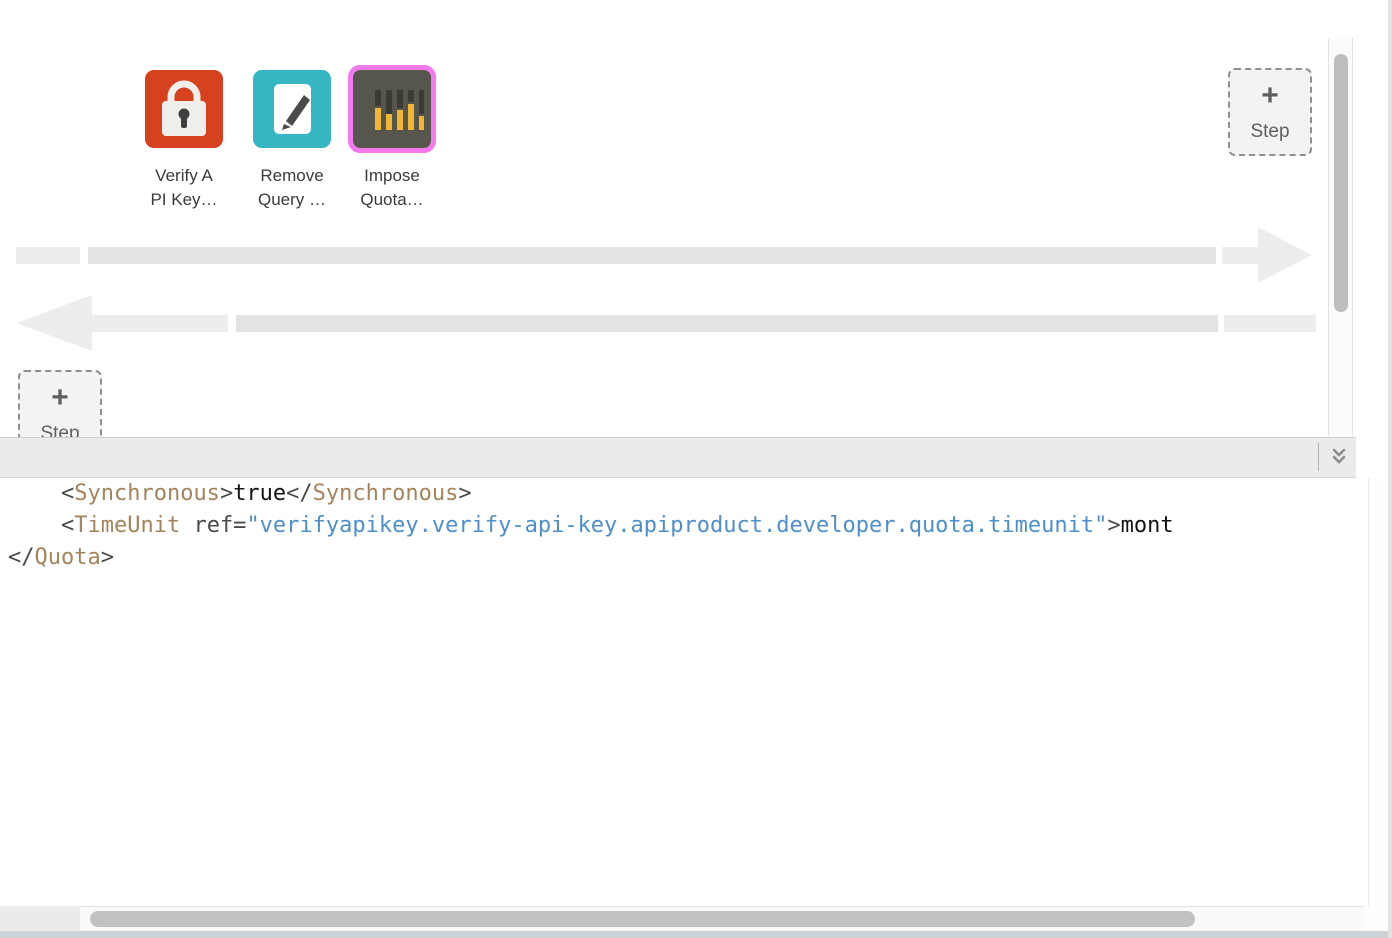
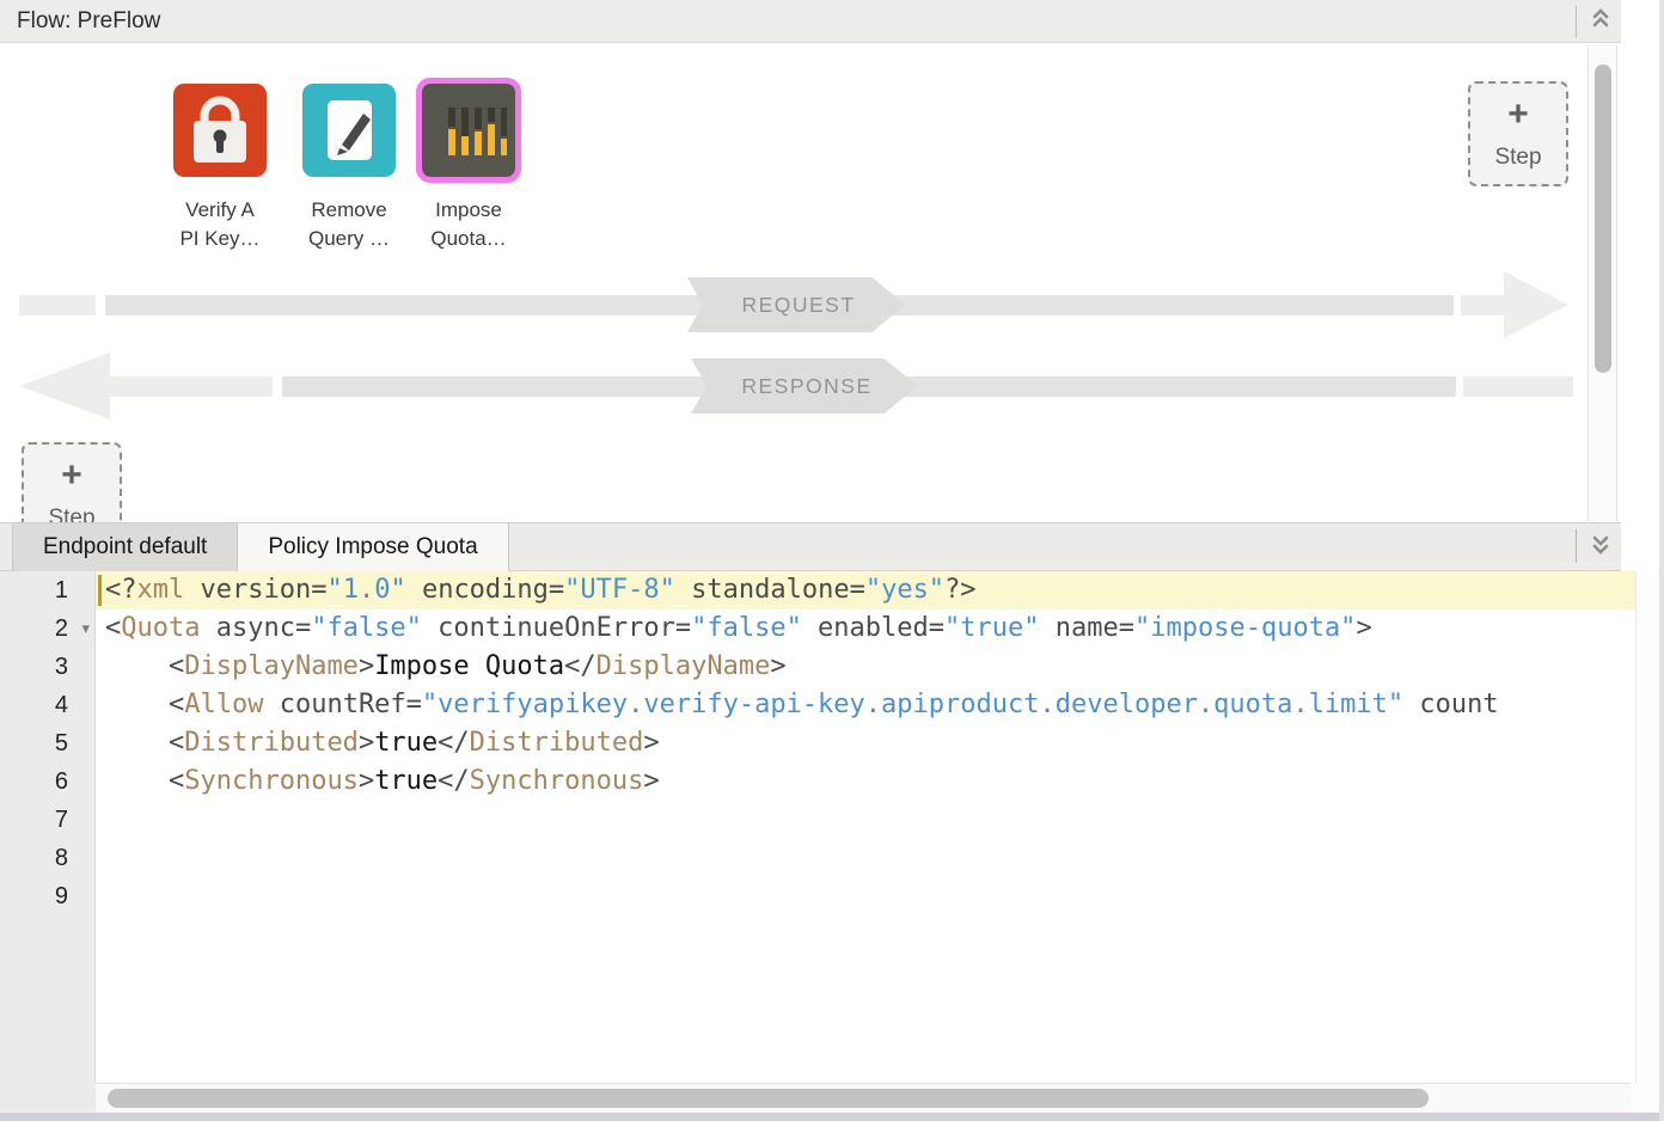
+ Flow: PreFlow
  Verify A
  PI Key…
  Remove
  Query …
  Impose
  Quota…
  +
  Step
+ REQUEST
+ RESPONSE
  +
  Step
+ Endpoint default
+ Policy Impose Quota
+ 1
+ 2
+ ▾
+ 3
+ 4
+ 5
+ 6
+ 7
+ 8
+ 9
+ <?xml version="1.0" encoding="UTF-8" standalone="yes"?>
+ <Quota async="false" continueOnError="false" enabled="true" name="impose-quota">
+ <DisplayName>Impose Quota</DisplayName>
+ <Allow countRef="verifyapikey.verify-api-key.apiproduct.developer.quota.limit" count
+ <Distributed>true</Distributed>
  <Synchronous>true</Synchronous>
- <TimeUnit ref="verifyapikey.verify-api-key.apiproduct.developer.quota.timeunit">mont
- </Quota>
